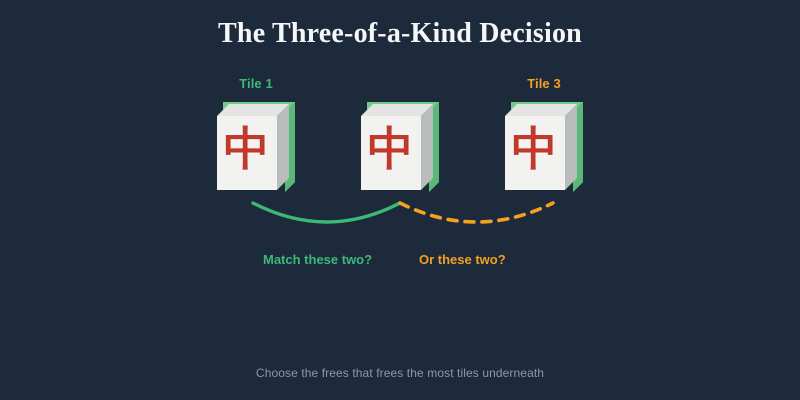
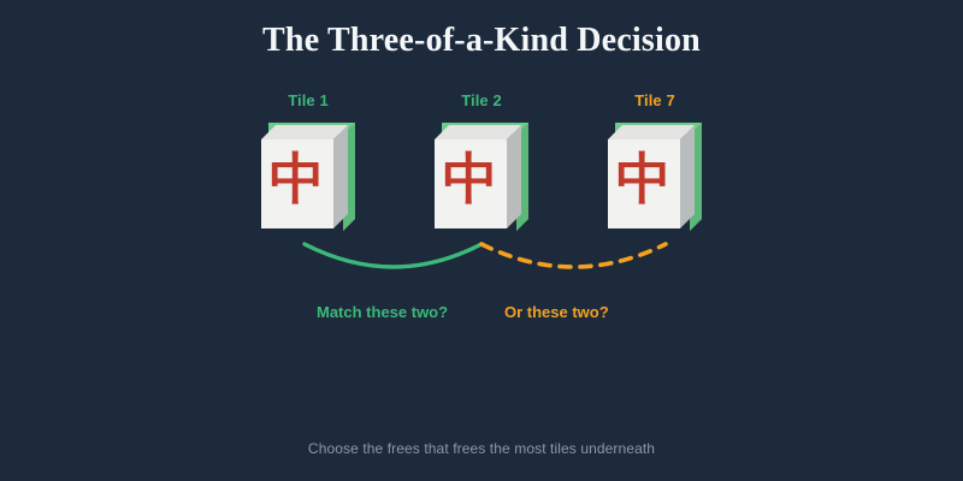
  The Three-of-a-Kind Decision
  Tile 1
+ Tile 2
- Tile 3
+ Tile 7
  中
  中
  中
  Match these two?
  Or these two?
  Choose the frees that frees the most tiles underneath
